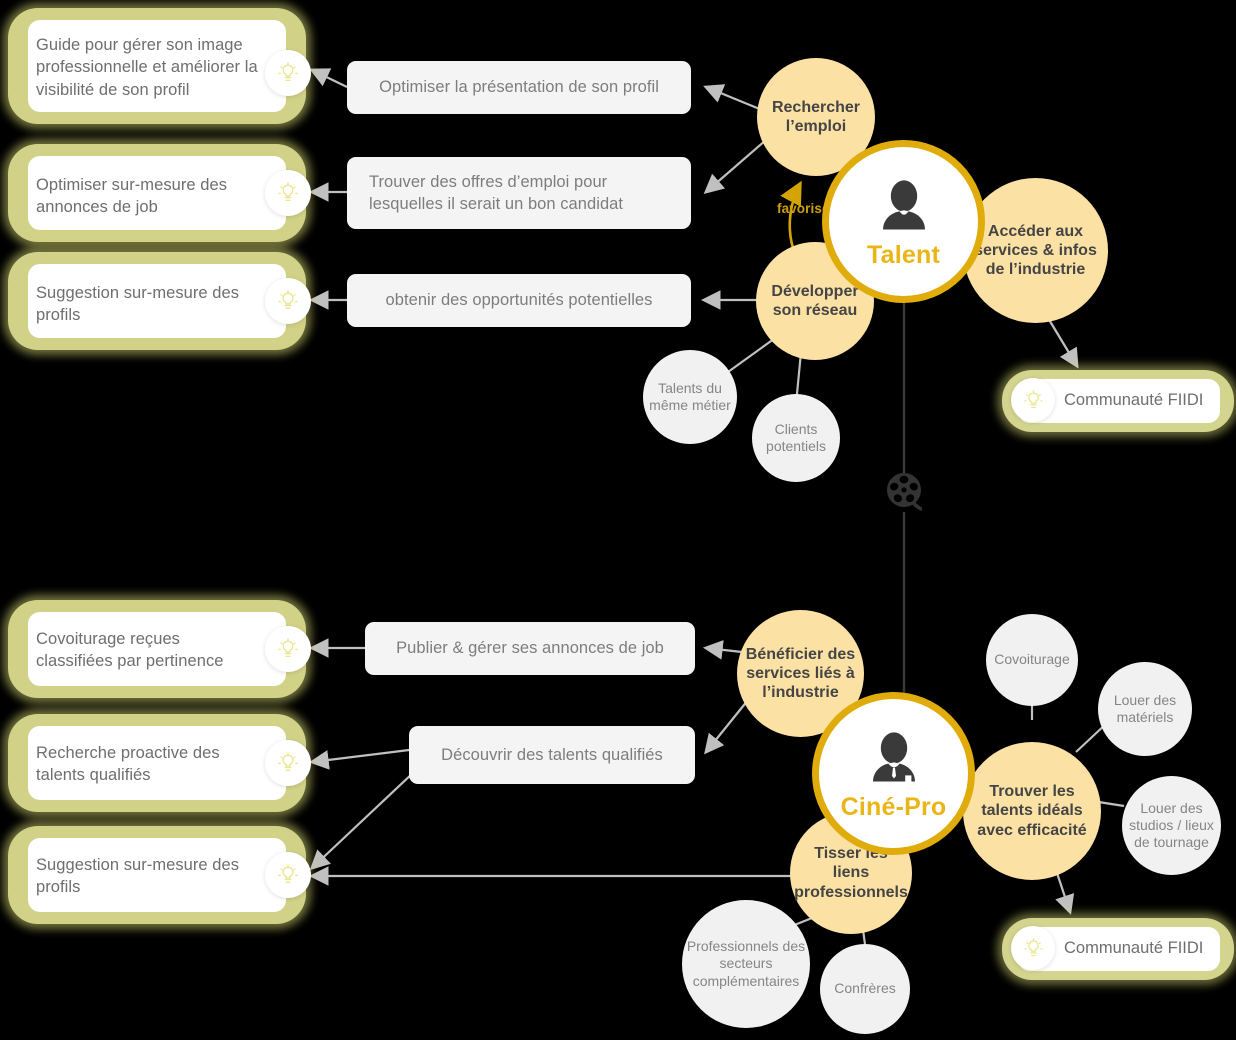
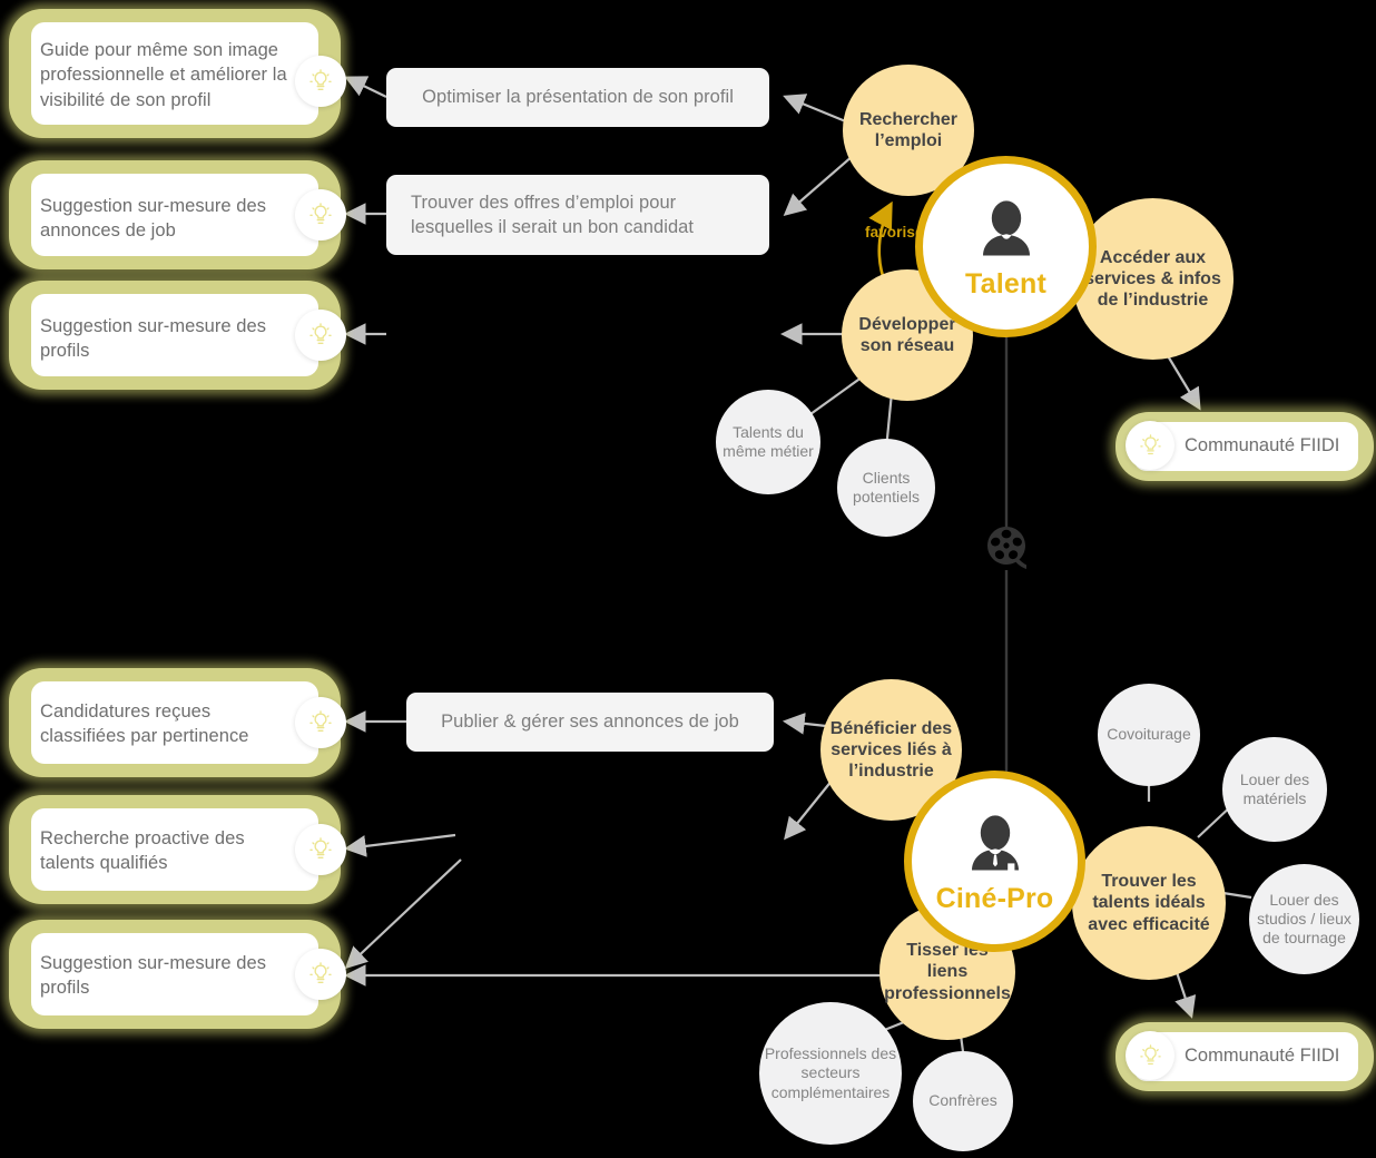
- Guide pour gérer son image professionnelle et améliorer la visibilité de son profil
+ Guide pour même son image professionnelle et améliorer la visibilité de son profil
- Optimiser sur-mesure des annonces de job
+ Suggestion sur-mesure des annonces de job
  Suggestion sur-mesure des profils
  Optimiser la présentation de son profil
  Trouver des offres d’emploi pour lesquelles il serait un bon candidat
- obtenir des opportunités potentielles
  Rechercher l’emploi
  Développer son réseau
  Accéder aux ervices & infos de l’industrie
  Talents du même métier
  Clients potentiels
  favoris
  Talent
  Communauté FIIDI
- Covoiturage reçues classifiées par pertinence
+ Candidatures reçues classifiées par pertinence
  Recherche proactive des talents qualifiés
  Suggestion sur-mesure des profils
  Publier & gérer ses annonces de job
- Découvrir des talents qualifiés
  Bénéficier des services liés à l’industrie
  Tisser le liens professionnels
  Trouver les talents idéals avec efficacité
  Covoiturage
  Louer des matériels
  Louer des studios / lieux de tournage
  Professionnels des secteurs complémentaires
  Confrères
  Ciné-Pro
  Communauté FIIDI
